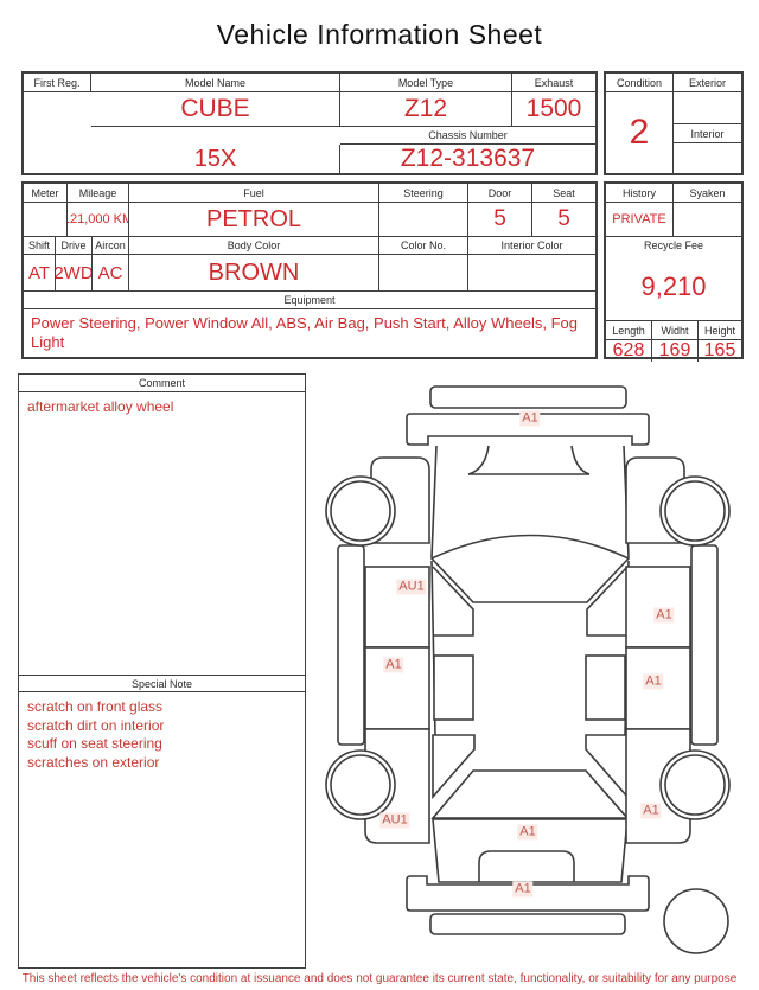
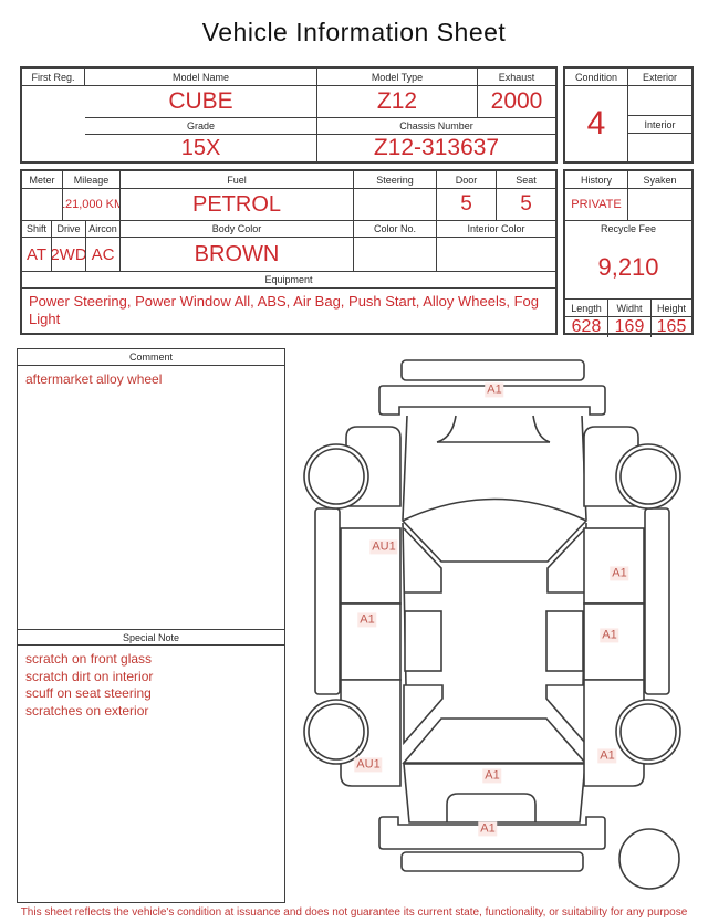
  Vehicle Information Sheet
  First Reg.
  Model Name
  CUBE
  Model Type
  Z12
  Exhaust
- 1500
+ 2000
+ Grade
  15X
  Chassis Number
  Z12-313637
  Condition
- 2
+ 4
  Exterior
  Interior
  Meter
  Mileage
  Fuel
  Steering
  Door
  Seat
  21,000 KM
  PETROL
  5
  5
  Shift
  Drive
  Aircon
  Body Color
  Color No.
  Interior Color
  AT
  2WD
  AC
  BROWN
  Equipment
  Power Steering, Power Window All, ABS, Air Bag, Push Start, Alloy Wheels, Fog Light
  History
  Syaken
  PRIVATE
  Recycle Fee
  9,210
  Length
  Widht
  Height
  628
  169
  165
  Comment
  aftermarket alloy wheel
  Special Note
  scratch on front glass
  scratch dirt on interior
  scuff on seat steering
  scratches on exterior
  A1
  AU1
  A1
  A1
  A1
  AU1
  A1
  A1
  A1
  This sheet reflects the vehicle's condition at issuance and does not guarantee its current state, functionality, or suitability for any purpose
